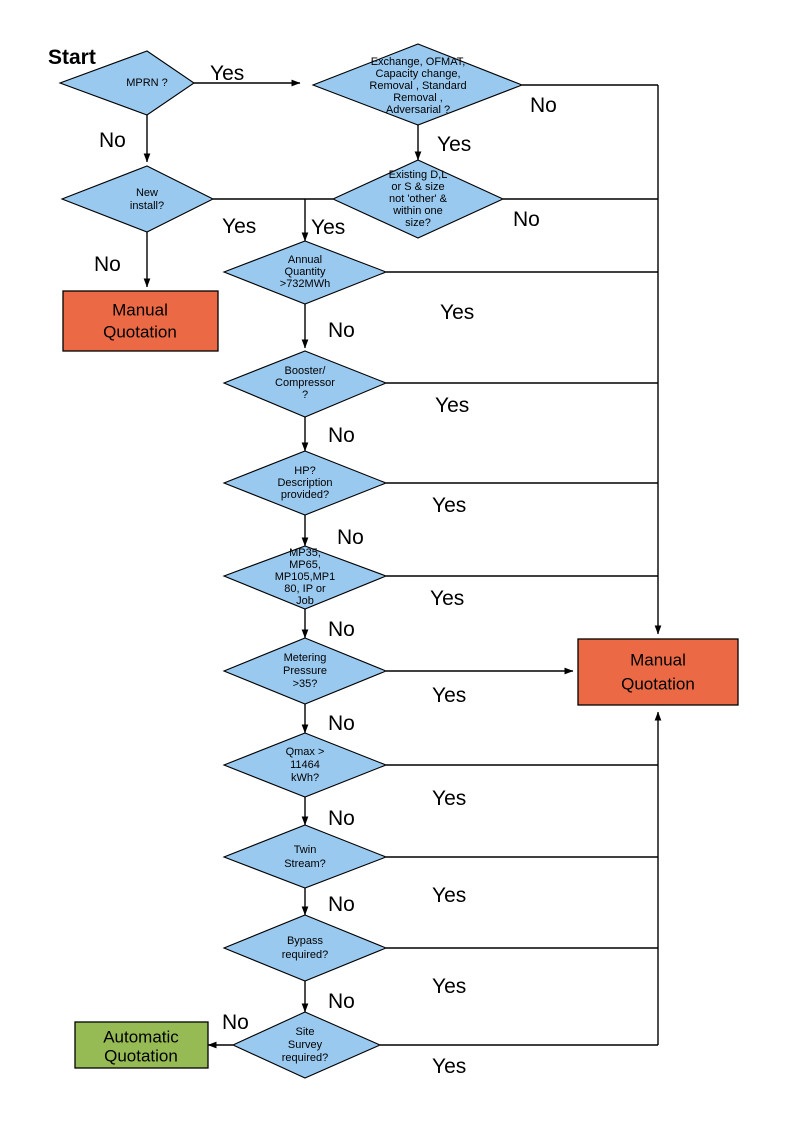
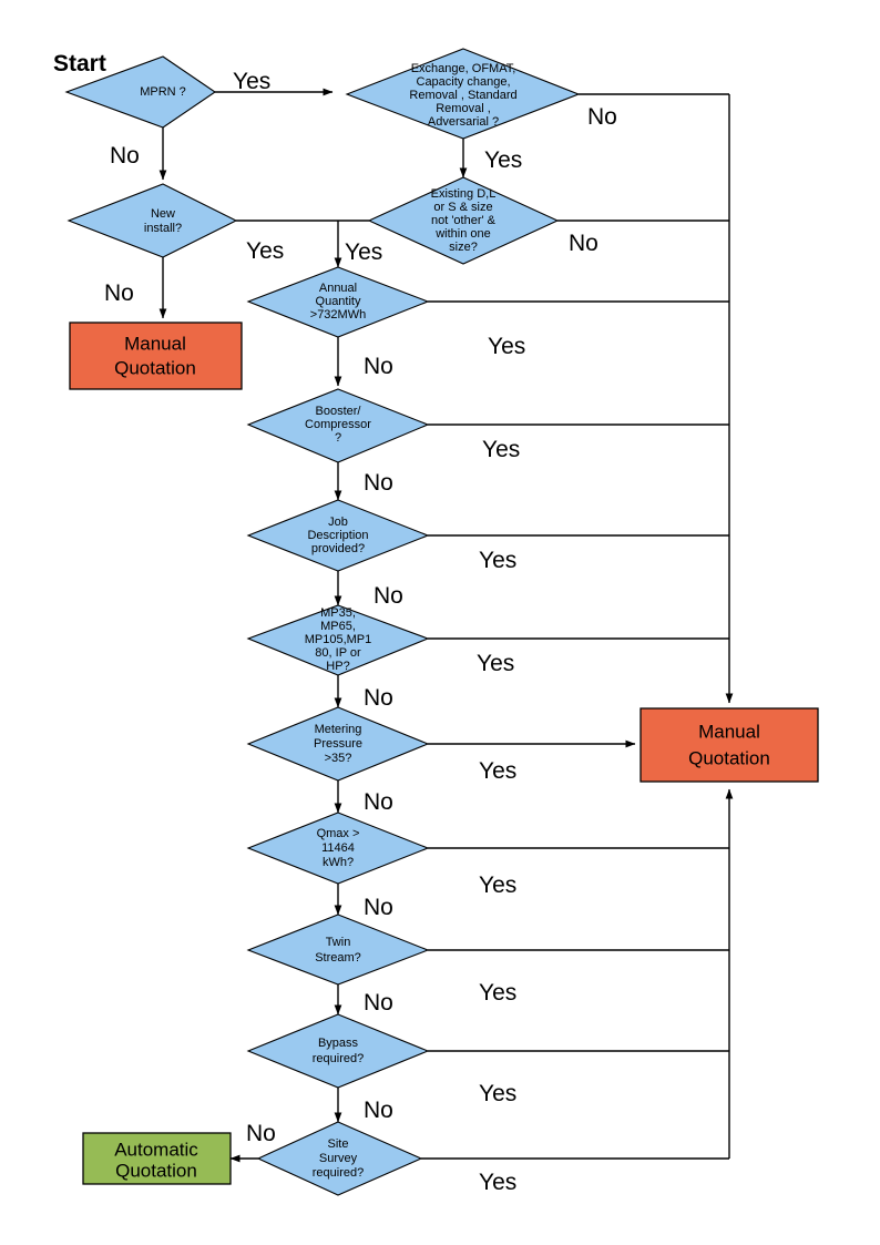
  Start
  MPRN ?
  Yes
  No
  Exchange, OFMAT,
  Capacity change,
  Removal , Standard
  Removal ,
  Adversarial ?
  No
  Yes
  New
  install?
  Yes
  No
  Existing D,L
  or S & size
  not 'other' &
  within one
  size?
  No
  Yes
  Manual
  Quotation
  Annual
  Quantity
  >732MWh
  Yes
  No
  Booster/
  Compressor
  ?
  Yes
  No
- HP?
+ Job
  Description
  provided?
  Yes
  No
  MP35,
  MP65,
  MP105,MP1
  80, IP or
- Job
+ HP?
  Yes
  No
  Metering
  Pressure
  >35?
  Yes
  No
  Manual
  Quotation
  Qmax >
  11464
  kWh?
  Yes
  No
  Twin
  Stream?
  Yes
  No
  Bypass
  required?
  Yes
  No
  Site
  Survey
  required?
  No
  Yes
  Automatic
  Quotation
